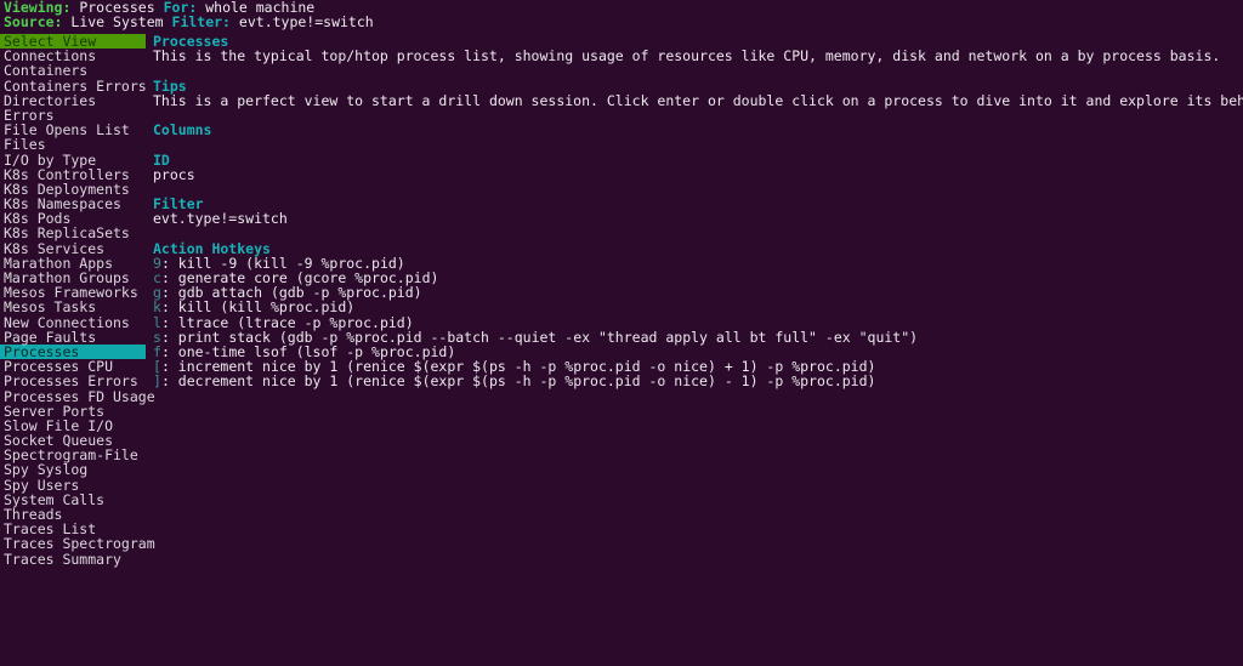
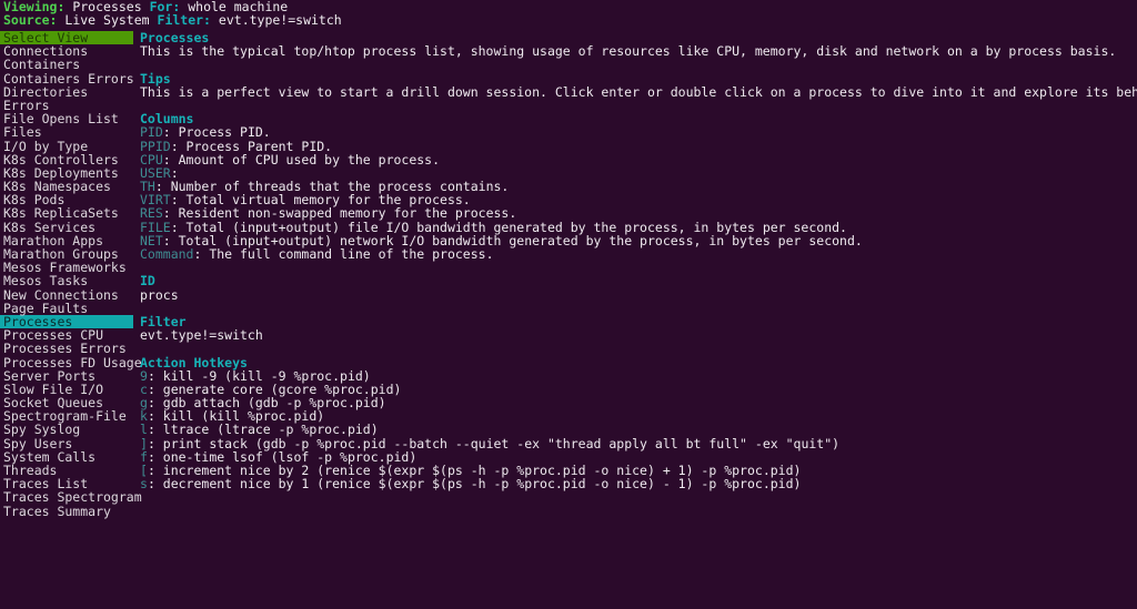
  Viewing: Processes For: whole machine
  Source: Live System Filter: evt.type!=switch
  Select View
  Connections
  Containers
  Containers Errors
  Directories
  Errors
  File Opens List
  Files
  I/O by Type
  K8s Controllers
  K8s Deployments
  K8s Namespaces
  K8s Pods
  K8s ReplicaSets
  K8s Services
  Marathon Apps
  Marathon Groups
  Mesos Frameworks
  Mesos Tasks
  New Connections
  Page Faults
  Processes
  Processes CPU
  Processes Errors
  Processes FD Usage
  Server Ports
  Slow File I/O
  Socket Queues
  Spectrogram-File
  Spy Syslog
  Spy Users
  System Calls
  Threads
  Traces List
  Traces Spectrogram
  Traces Summary
  Processes
  This is the typical top/htop process list, showing usage of resources like CPU, memory, disk and network on a by process basis.
  Tips
  This is a perfect view to start a drill down session. Click enter or double click on a process to dive into it and explore its beh
  Columns
+ PID: Process PID.
+ PPID: Process Parent PID.
+ CPU: Amount of CPU used by the process.
+ USER:
+ TH: Number of threads that the process contains.
+ VIRT: Total virtual memory for the process.
+ RES: Resident non-swapped memory for the process.
+ FILE: Total (input+output) file I/O bandwidth generated by the process, in bytes per second.
+ NET: Total (input+output) network I/O bandwidth generated by the process, in bytes per second.
+ Command: The full command line of the process.
  ID
  procs
  Filter
  evt.type!=switch
  Action Hotkeys
  9: kill -9 (kill -9 %proc.pid)
  c: generate core (gcore %proc.pid)
  g: gdb attach (gdb -p %proc.pid)
  k: kill (kill %proc.pid)
  l: ltrace (ltrace -p %proc.pid)
- s: print stack (gdb -p %proc.pid --batch --quiet -ex "thread apply all bt full" -ex "quit")
+ ]: print stack (gdb -p %proc.pid --batch --quiet -ex "thread apply all bt full" -ex "quit")
  f: one-time lsof (lsof -p %proc.pid)
- [: increment nice by 1 (renice $(expr $(ps -h -p %proc.pid -o nice) + 1) -p %proc.pid)
+ [: increment nice by 2 (renice $(expr $(ps -h -p %proc.pid -o nice) + 1) -p %proc.pid)
- ]: decrement nice by 1 (renice $(expr $(ps -h -p %proc.pid -o nice) - 1) -p %proc.pid)
+ s: decrement nice by 1 (renice $(expr $(ps -h -p %proc.pid -o nice) - 1) -p %proc.pid)
